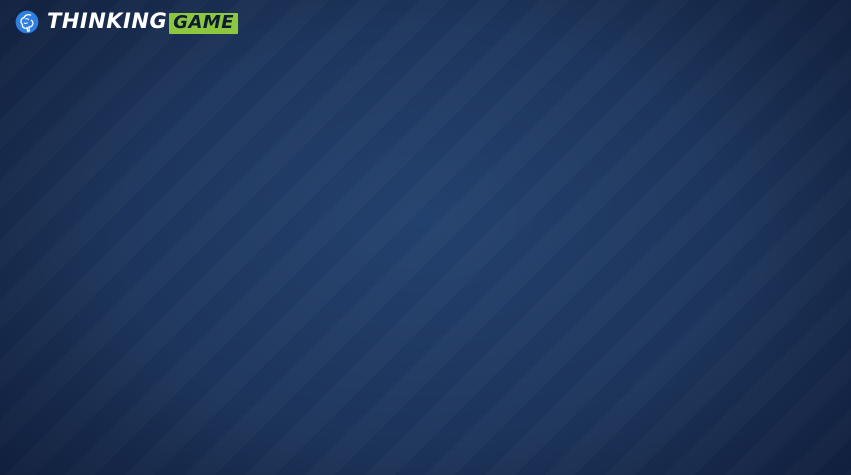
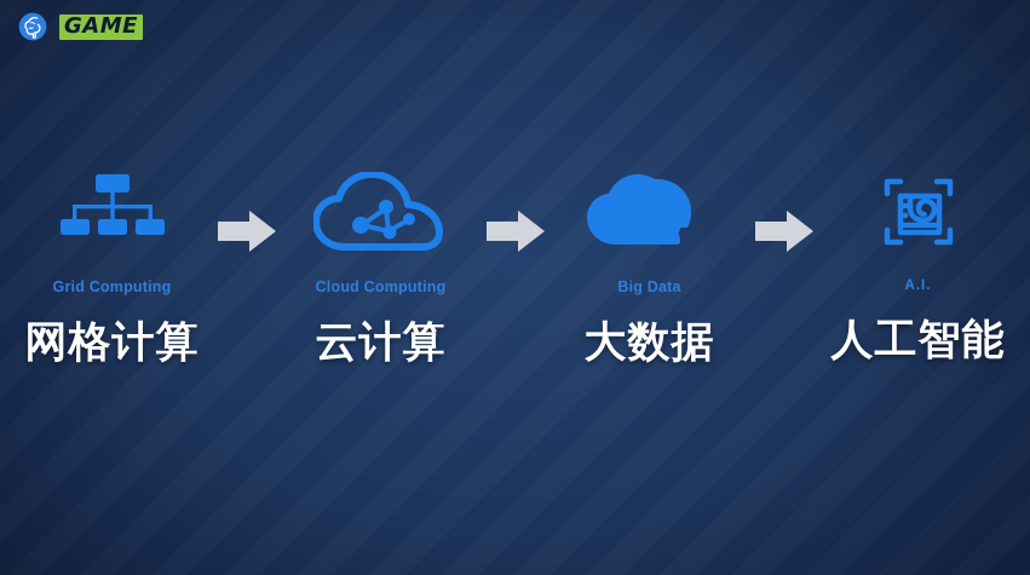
- THINKING
  GAME
+ Grid Computing
+ 网格计算
+ Cloud Computing
+ 云计算
+ Big Data
+ 大数据
+ A.I.
+ 人工智能
